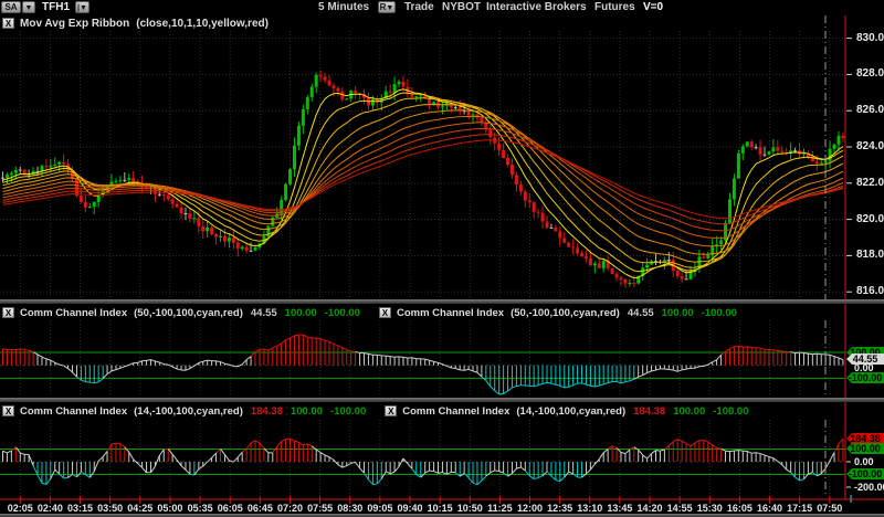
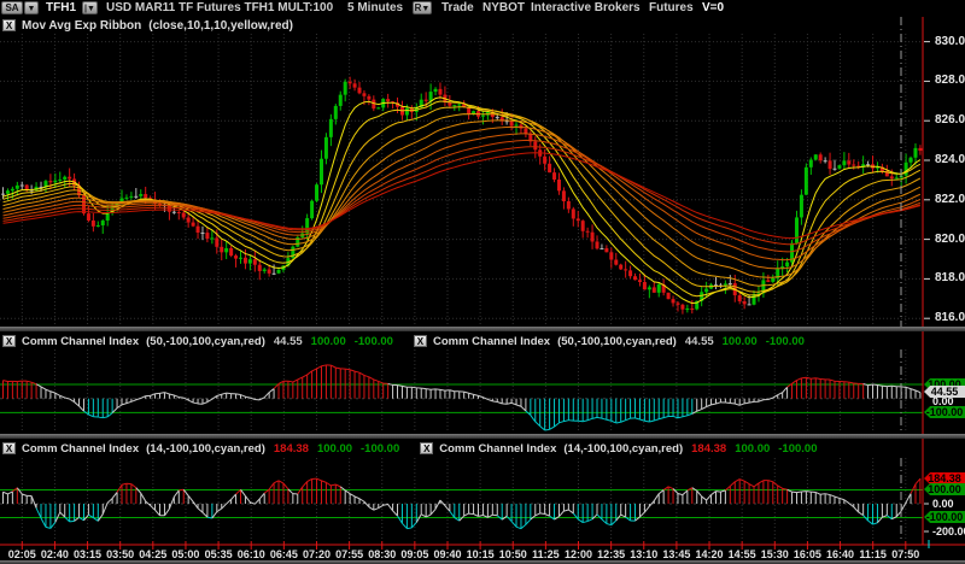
  SA
  TFH1
+ USD MAR11 TF Futures TFH1 MULT:100
  5 Minutes
  Trade
  NYBOT
  Interactive Brokers
  Futures
  V=0
  X
  Mov Avg Exp Ribbon
  (close,10,1,10,yellow,red)
  X
  Comm Channel Index
  (50,-100,100,cyan,red)
  44.55
  100.00
  -100.00
  X
  Comm Channel Index
  (50,-100,100,cyan,red)
  44.55
  100.00
  -100.00
  X
  Comm Channel Index
  (14,-100,100,cyan,red)
  184.38
  100.00
  -100.00
  X
  Comm Channel Index
  (14,-100,100,cyan,red)
  184.38
  100.00
  -100.00
  830.0
  828.0
  826.0
  824.0
  822.0
  820.0
  818.0
  816.0
  02:05
  02:40
  03:15
  03:50
  04:25
  05:00
  05:35
- 06:05
+ 06:10
  06:45
  07:20
  07:55
  08:30
  09:05
  09:40
  10:15
  10:50
  11:25
  12:00
  12:35
  13:10
  13:45
  14:20
  14:55
  15:30
  16:05
  16:40
- 17:15
+ 11:15
  07:50
  100.00
  44.55
  0.00
  -100.00
  184.38
  100.00
  0.00
  -100.00
  -200.0
